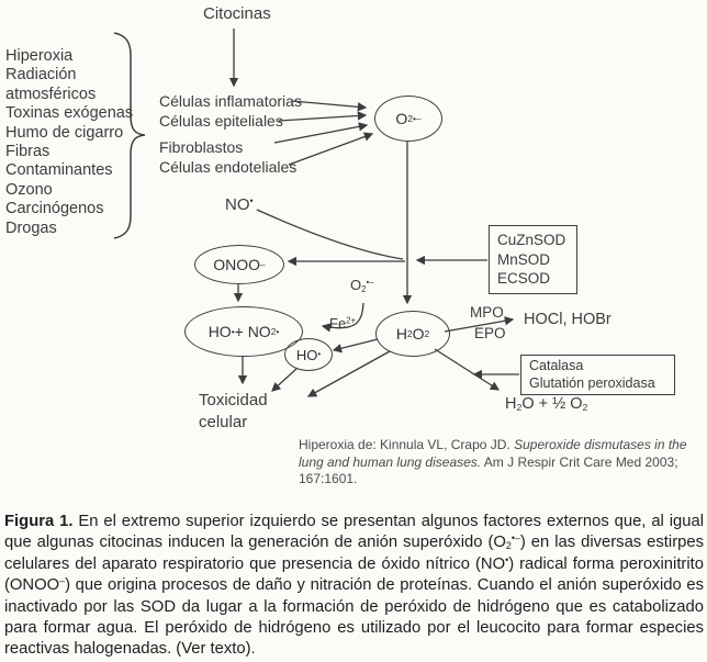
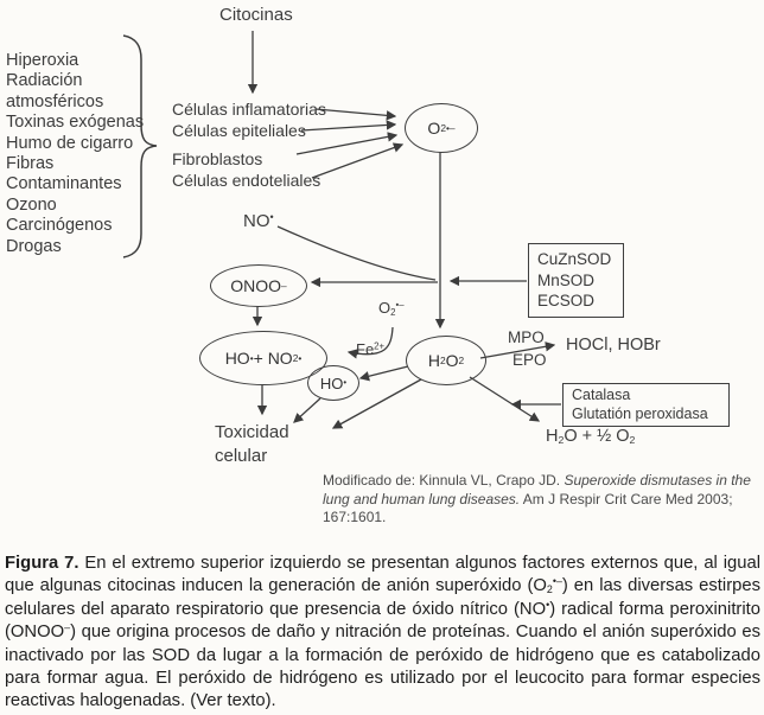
  Citocinas
  Hiperoxia
  Radiación
  atmosféricos
  Toxinas exógenas
  Humo de cigarro
  Fibras
  Contaminantes
  Ozono
  Carcinógenos
  Drogas
  Células inflamatorias
  Células epiteliales
  Fibroblastos
  Células endoteliales
  NO•
  O
  2
  •–
  ONOO
  –
  HO
  •
  + NO
  2
  •
  HO
  •
  H
  2
  O
  2
  O2•–
  Fe2+
  CuZnSOD
  MnSOD
  ECSOD
  MPO
  EPO
  HOCl, HOBr
  Catalasa
  Glutatión peroxidasa
  H2O + ½ O2
  Toxicidad
  celular
- Hiperoxia de: Kinnula VL, Crapo JD. Superoxide dismutases in the lung and human lung diseases. Am J Respir Crit Care Med 2003; 167:1601.
+ Modificado de: Kinnula VL, Crapo JD. Superoxide dismutases in the lung and human lung diseases. Am J Respir Crit Care Med 2003; 167:1601.
- Figura 1. En el extremo superior izquierdo se presentan algunos factores externos que, al igual que algunas citocinas inducen la generación de anión superóxido (O2•–) en las diversas estirpes celulares del aparato respiratorio que presencia de óxido nítrico (NO•) radical forma peroxinitrito (ONOO–) que origina procesos de daño y nitración de proteínas. Cuando el anión superóxido es inactivado por las SOD da lugar a la formación de peróxido de hidrógeno que es catabolizado para formar agua. El peróxido de hidrógeno es utilizado por el leucocito para formar especies reactivas halogenadas. (Ver texto).
+ Figura 7. En el extremo superior izquierdo se presentan algunos factores externos que, al igual que algunas citocinas inducen la generación de anión superóxido (O2•–) en las diversas estirpes celulares del aparato respiratorio que presencia de óxido nítrico (NO•) radical forma peroxinitrito (ONOO–) que origina procesos de daño y nitración de proteínas. Cuando el anión superóxido es inactivado por las SOD da lugar a la formación de peróxido de hidrógeno que es catabolizado para formar agua. El peróxido de hidrógeno es utilizado por el leucocito para formar especies reactivas halogenadas. (Ver texto).
